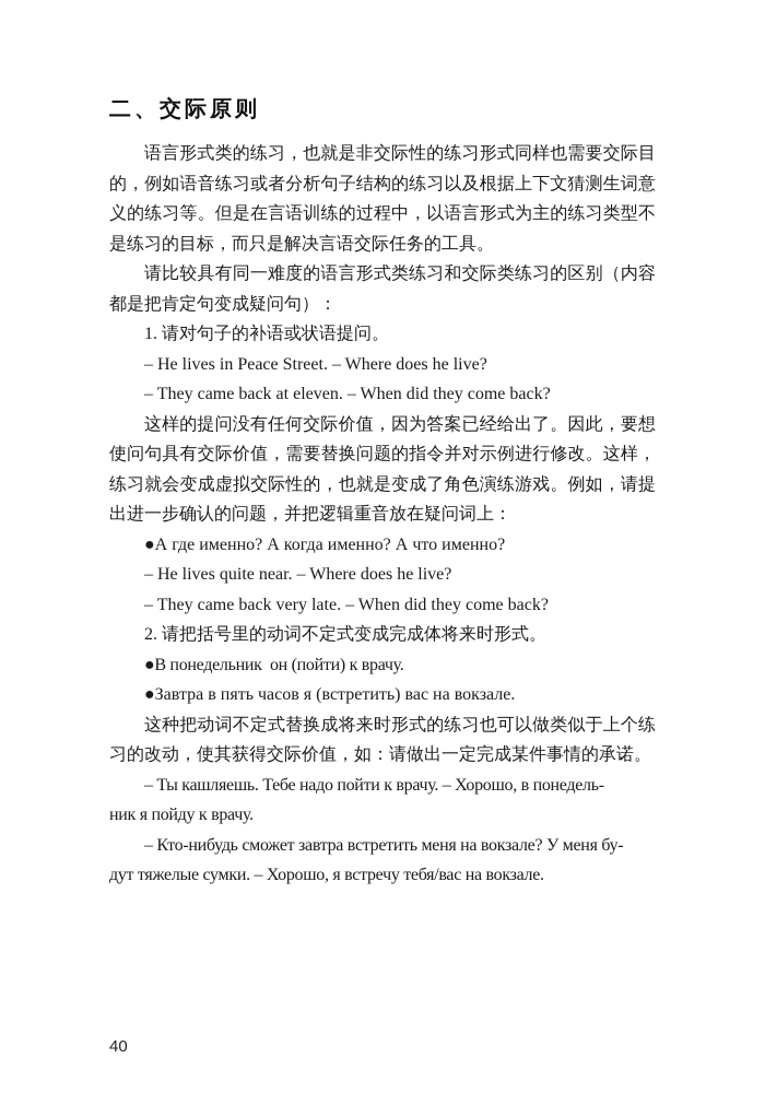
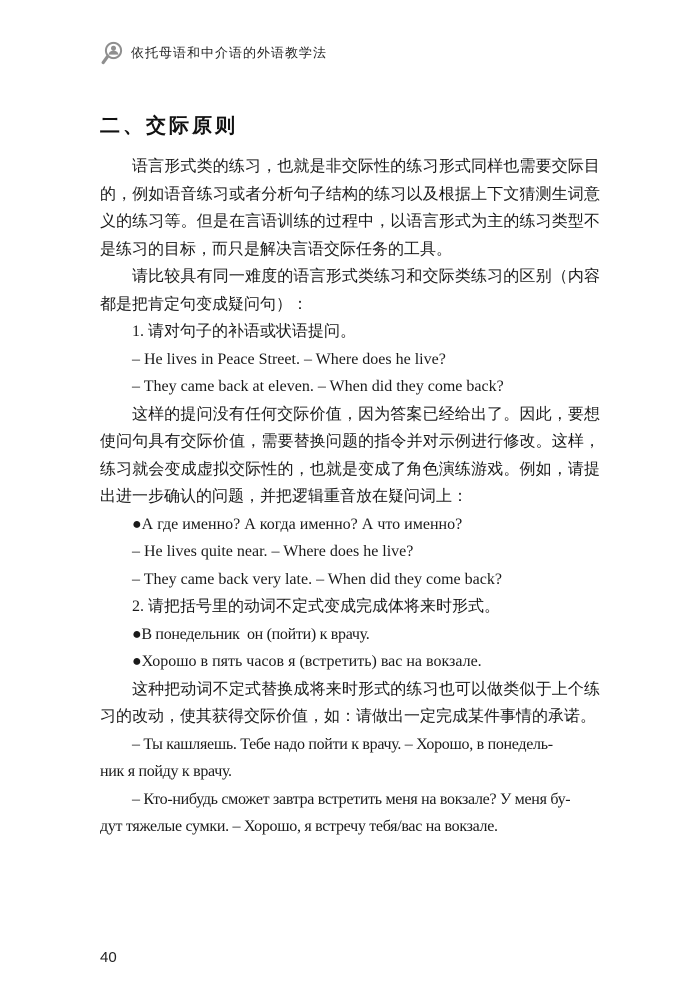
+ 依托母语和中介语的外语教学法
  二、交际原则
  语言形式类的练习，也就是非交际性的练习形式同样也需要交际目的，例如语音练习或者分析句子结构的练习以及根据上下文猜测生词意义的练习等。但是在言语训练的过程中，以语言形式为主的练习类型不是练习的目标，而只是解决言语交际任务的工具。
  请比较具有同一难度的语言形式类练习和交际类练习的区别（内容都是把肯定句变成疑问句）：
  1. 请对句子的补语或状语提问。
  – He lives in Peace Street. – Where does he live?
  – They came back at eleven. – When did they come back?
  这样的提问没有任何交际价值，因为答案已经给出了。因此，要想使问句具有交际价值，需要替换问题的指令并对示例进行修改。这样，练习就会变成虚拟交际性的，也就是变成了角色演练游戏。例如，请提出进一步确认的问题，并把逻辑重音放在疑问词上：
  ●А где именно? А когда именно? А что именно?
  – He lives quite near. – Where does he live?
  – They came back very late. – When did they come back?
  2. 请把括号里的动词不定式变成完成体将来时形式。
  ●В понедельник он (пойти) к врачу.
- ●Завтра в пять часов я (встретить) вас на вокзале.
+ ●Хорошо в пять часов я (встретить) вас на вокзале.
  这种把动词不定式替换成将来时形式的练习也可以做类似于上个练习的改动，使其获得交际价值，如：请做出一定完成某件事情的承诺。
  – Ты кашляешь. Тебе надо пойти к врачу. – Хорошо, в понедель-
  ник я пойду к врачу.
  – Кто-нибудь сможет завтра встретить меня на вокзале? У меня бу-
  дут тяжелые сумки. – Хорошо, я встречу тебя/вас на вокзале.
  40
